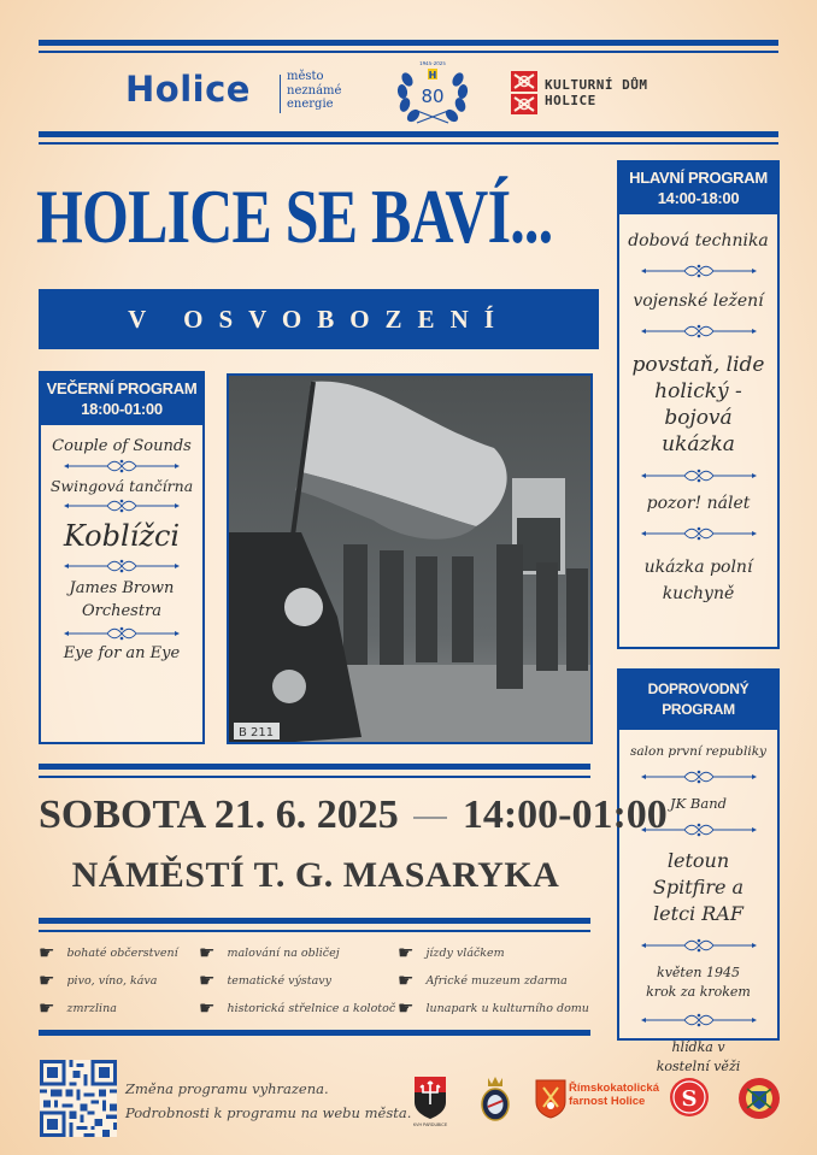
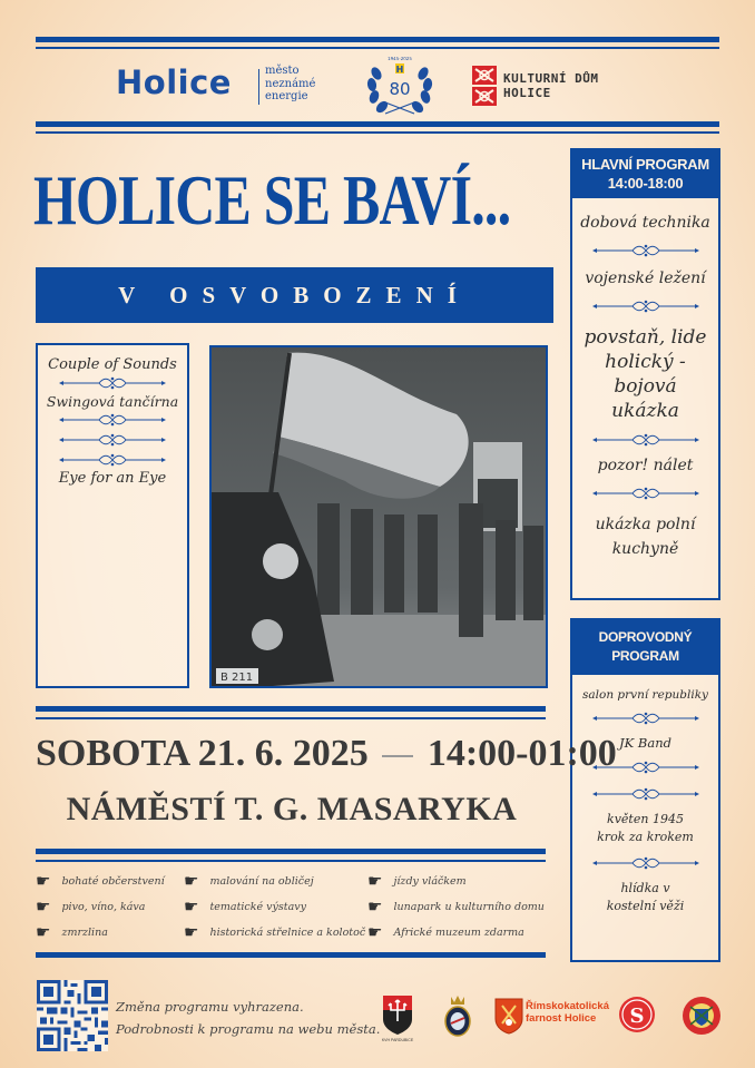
  Holice
  město
  neznámé
  energie
  H
  80
  KULTURNÍ DŮM
  HOLICE
  HOLICE SE BAVÍ...
  V OSVOBOZENÍ
- VEČERNÍ PROGRAM
- 18:00-01:00
  Couple of Sounds
  Swingová tančírna
- Koblížci
- James Brown Orchestra
  Eye for an Eye
  B 211
  HLAVNÍ PROGRAM
  14:00-18:00
  dobová technika
  vojenské ležení
  povstaň, lide holický - bojová ukázka
  pozor! nálet
  ukázka polní kuchyně
  DOPROVODNÝ PROGRAM
  salon první republiky
  JK Band
- letoun Spitfire a letci RAF
  květen 1945 krok za krokem
  hlídka v kostelní věži
  SOBOTA 21. 6. 2025 14:00-01:00
  NÁMĚSTÍ T. G. MASARYKA
  ☛
  bohaté občerstvení
  ☛
  pivo, víno, káva
  ☛
  zmrzlina
  ☛
  malování na obličej
  ☛
  tematické výstavy
  ☛
  historická střelnice a kolotoč
  ☛
  jízdy vláčkem
  ☛
- Africké muzeum zdarma
+ lunapark u kulturního domu
  ☛
- lunapark u kulturního domu
+ Africké muzeum zdarma
  Změna programu vyhrazena.
  Podrobnosti k programu na webu města.
  Římskokatolická
  farnost Holice
  S
